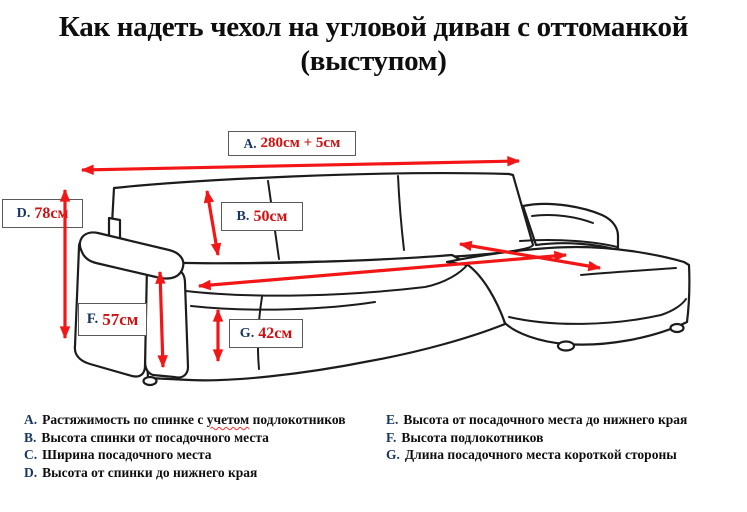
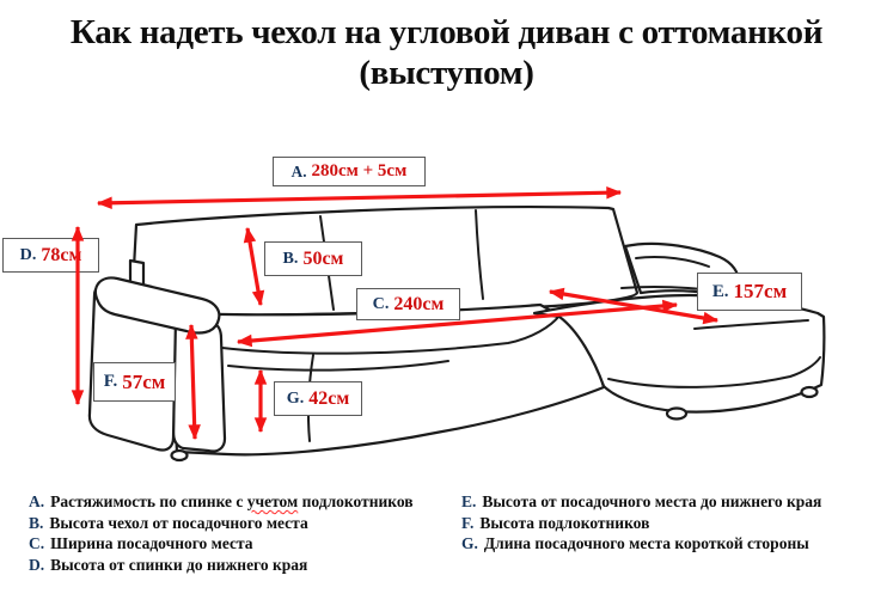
  Как надеть чехол на угловой диван с оттоманкой
  (выступом)
  A.
  280см + 5см
  D.
  78см
  B.
  50см
+ C.
+ 240см
+ E.
+ 157см
  F.
  57см
  G.
  42см
  A. Растяжимость по спинке с учетом подлокотников
- B. Высота спинки от посадочного места
+ B. Высота чехол от посадочного места
  C. Ширина посадочного места
  D. Высота от спинки до нижнего края
  E. Высота от посадочного места до нижнего края
  F. Высота подлокотников
  G. Длина посадочного места короткой стороны
